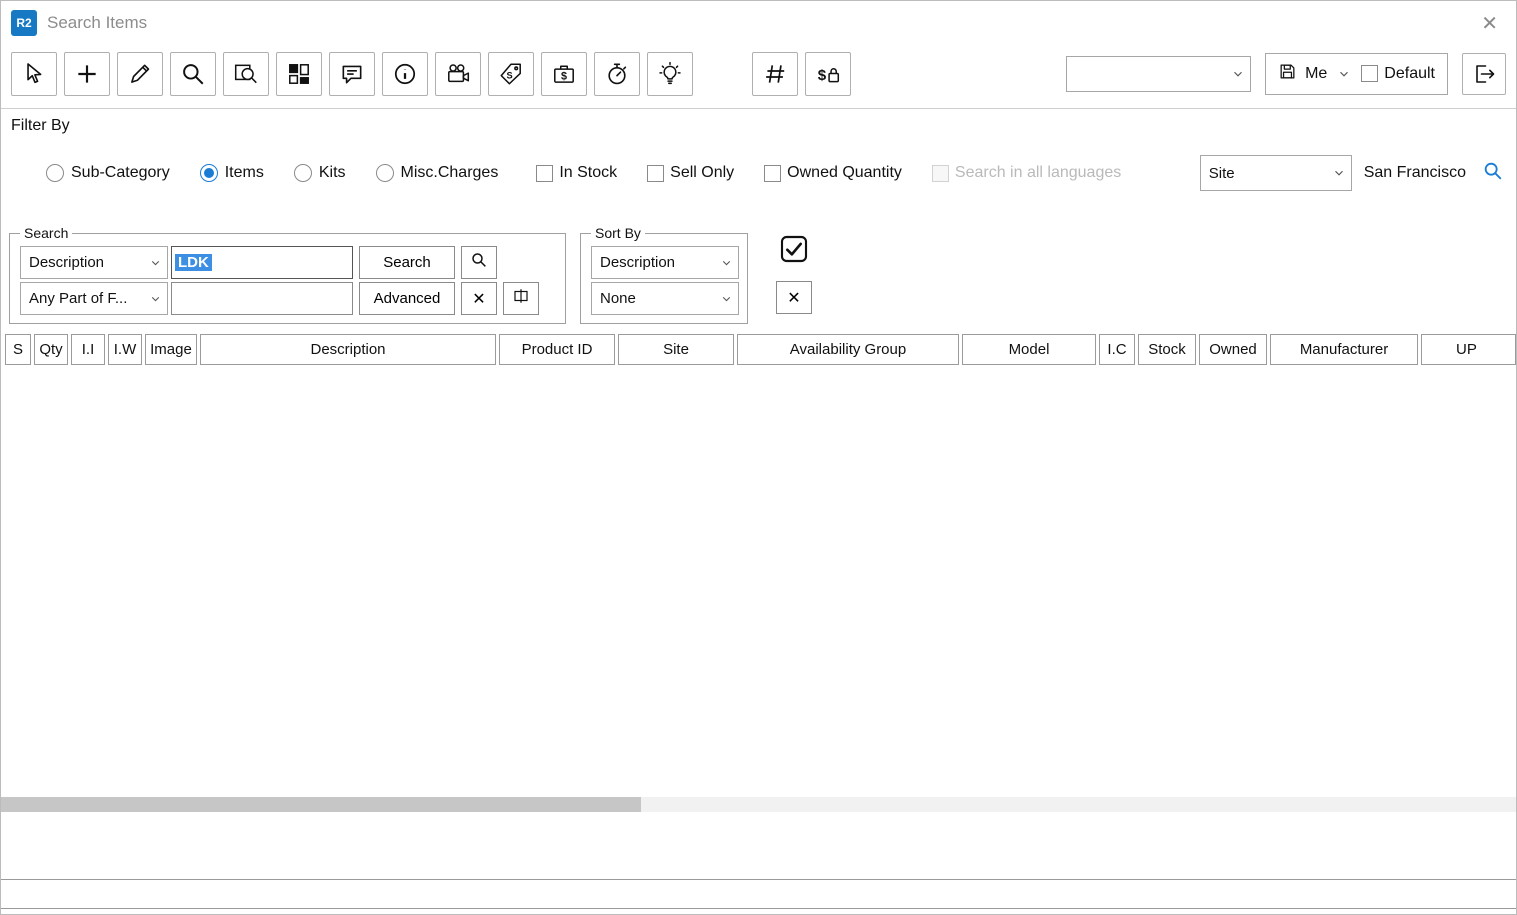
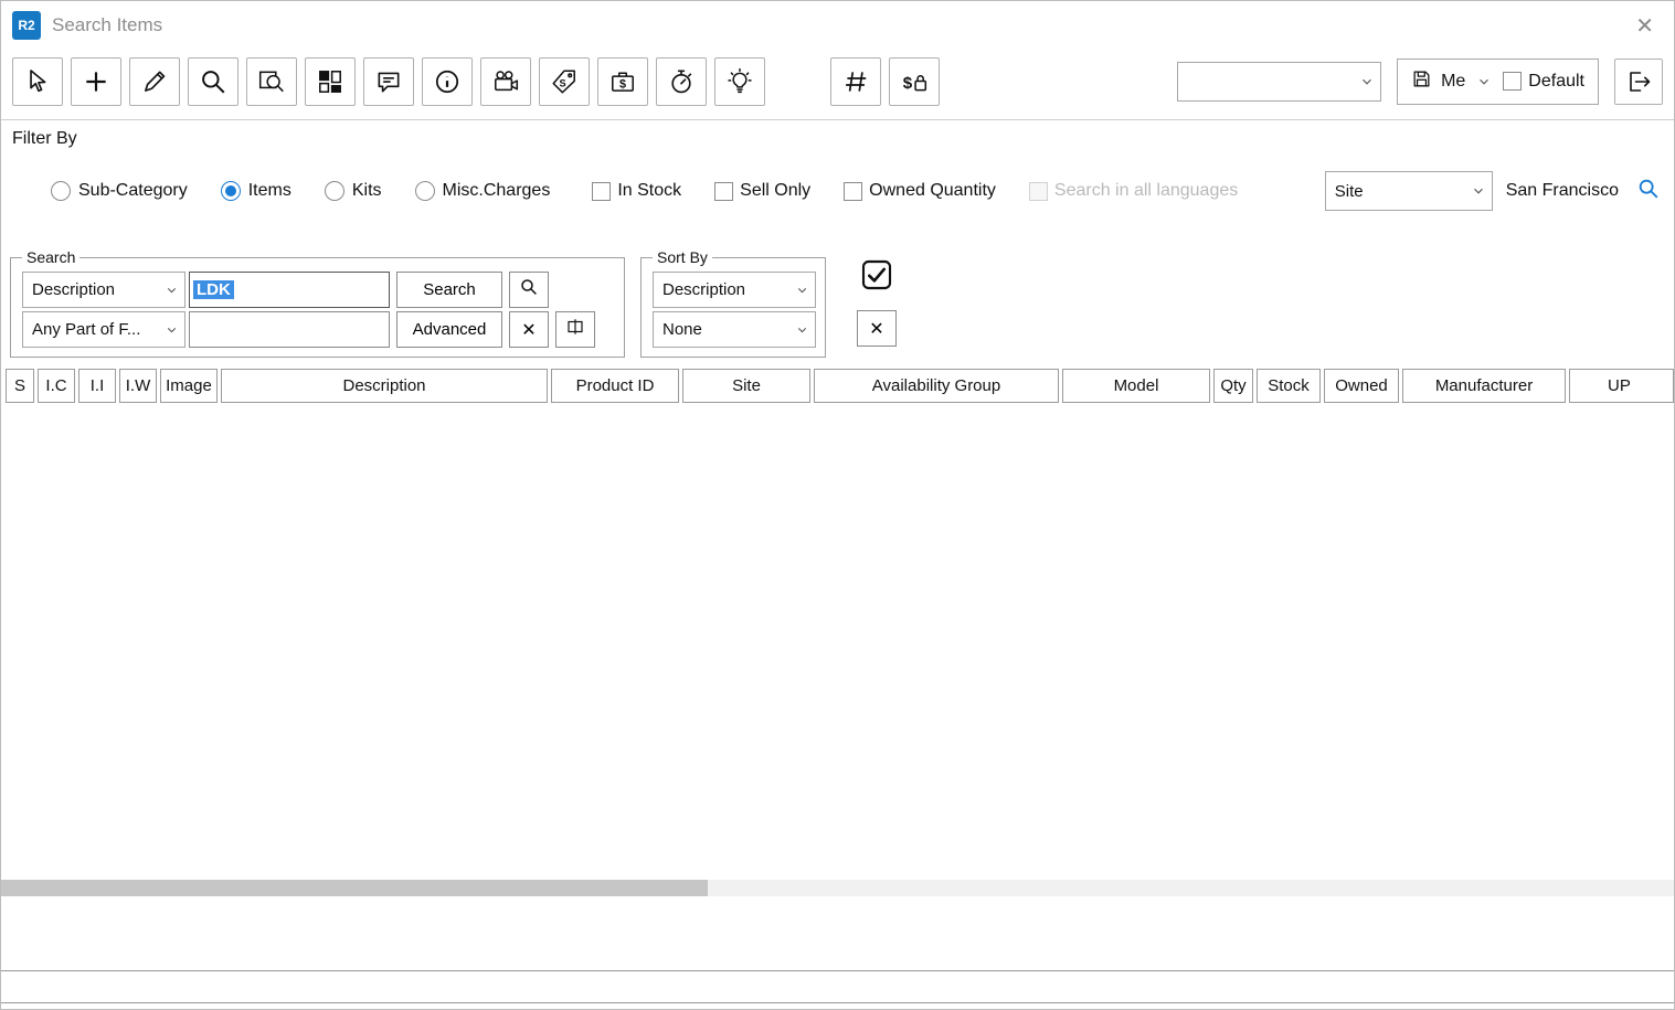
  R2
  Search Items
  ✕
  S
  $
  $
  Me
  Default
  Filter By
  Sub-Category
  Items
  Kits
  Misc.Charges
  In Stock
  Sell Only
  Owned Quantity
  Search in all languages
  Site
  San Francisco
  Search
  Description
  LDK
  Search
  Any Part of F...
  Advanced
  ✕
  Sort By
  Description
  None
  ✕
  S
- Qty
+ I.C
  I.I
  I.W
  Image
  Description
  Product ID
  Site
  Availability Group
  Model
- I.C
+ Qty
  Stock
  Owned
  Manufacturer
  UP
